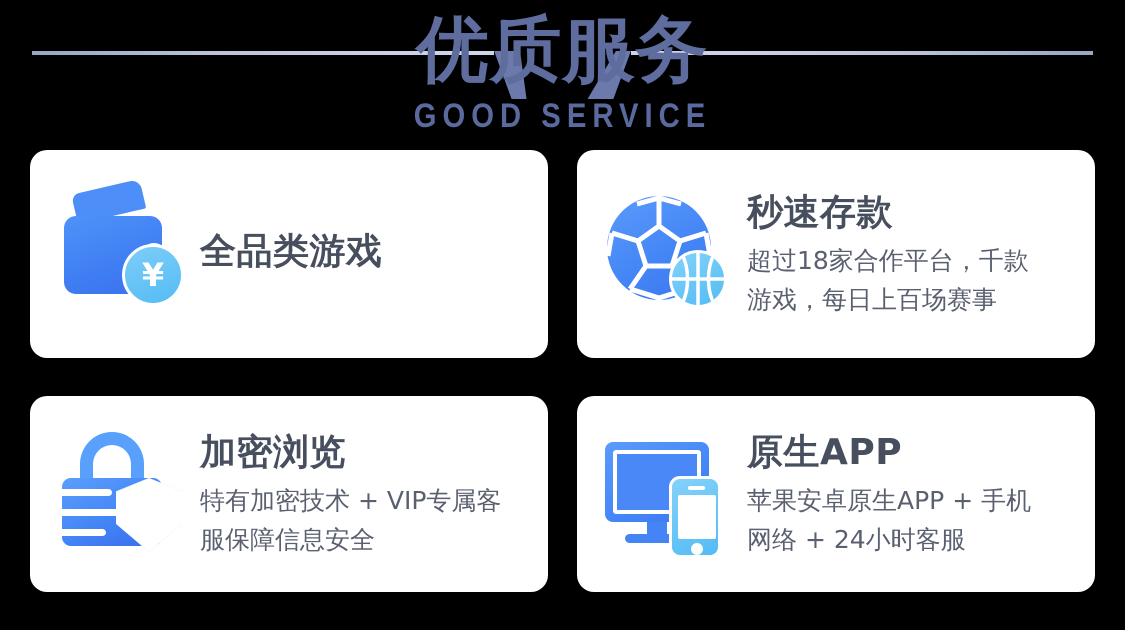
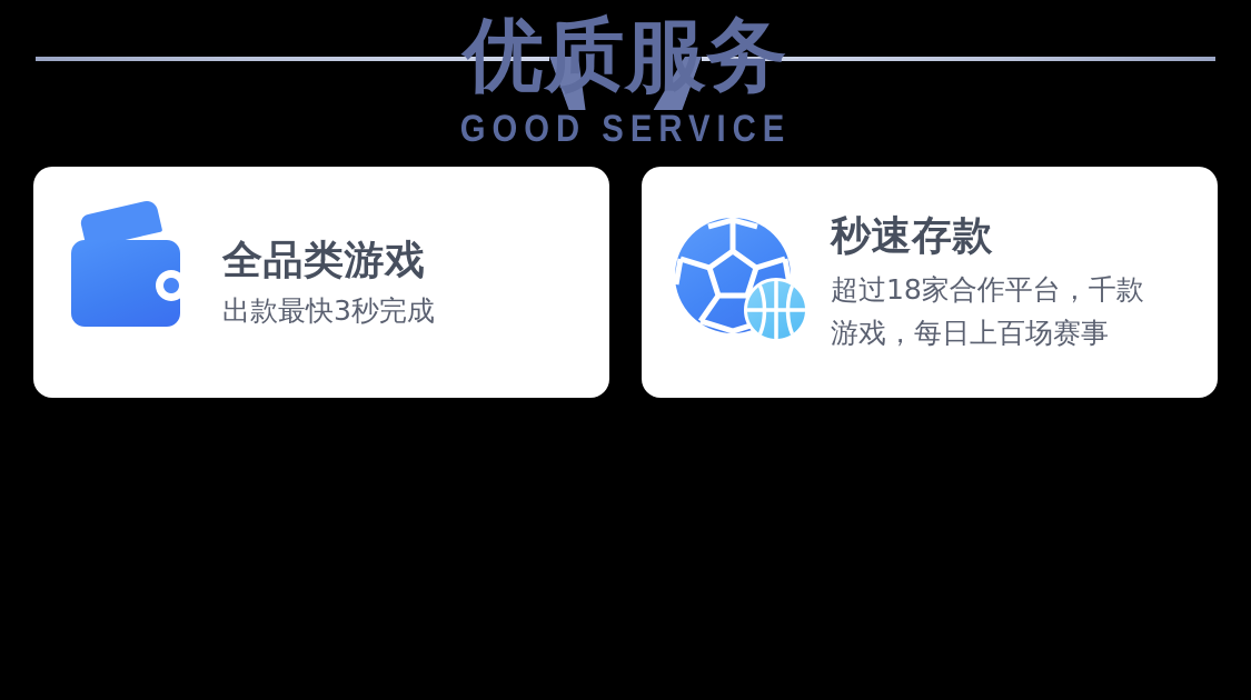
  优质服务
  GOOD SERVICE
- ¥
  全品类游戏
+ 出款最快3秒完成
  秒速存款
  超过18家合作平台，千款
  游戏，每日上百场赛事
- 加密浏览
- 特有加密技术 + VIP专属客
- 服保障信息安全
- 原生APP
- 苹果安卓原生APP + 手机
- 网络 + 24小时客服
